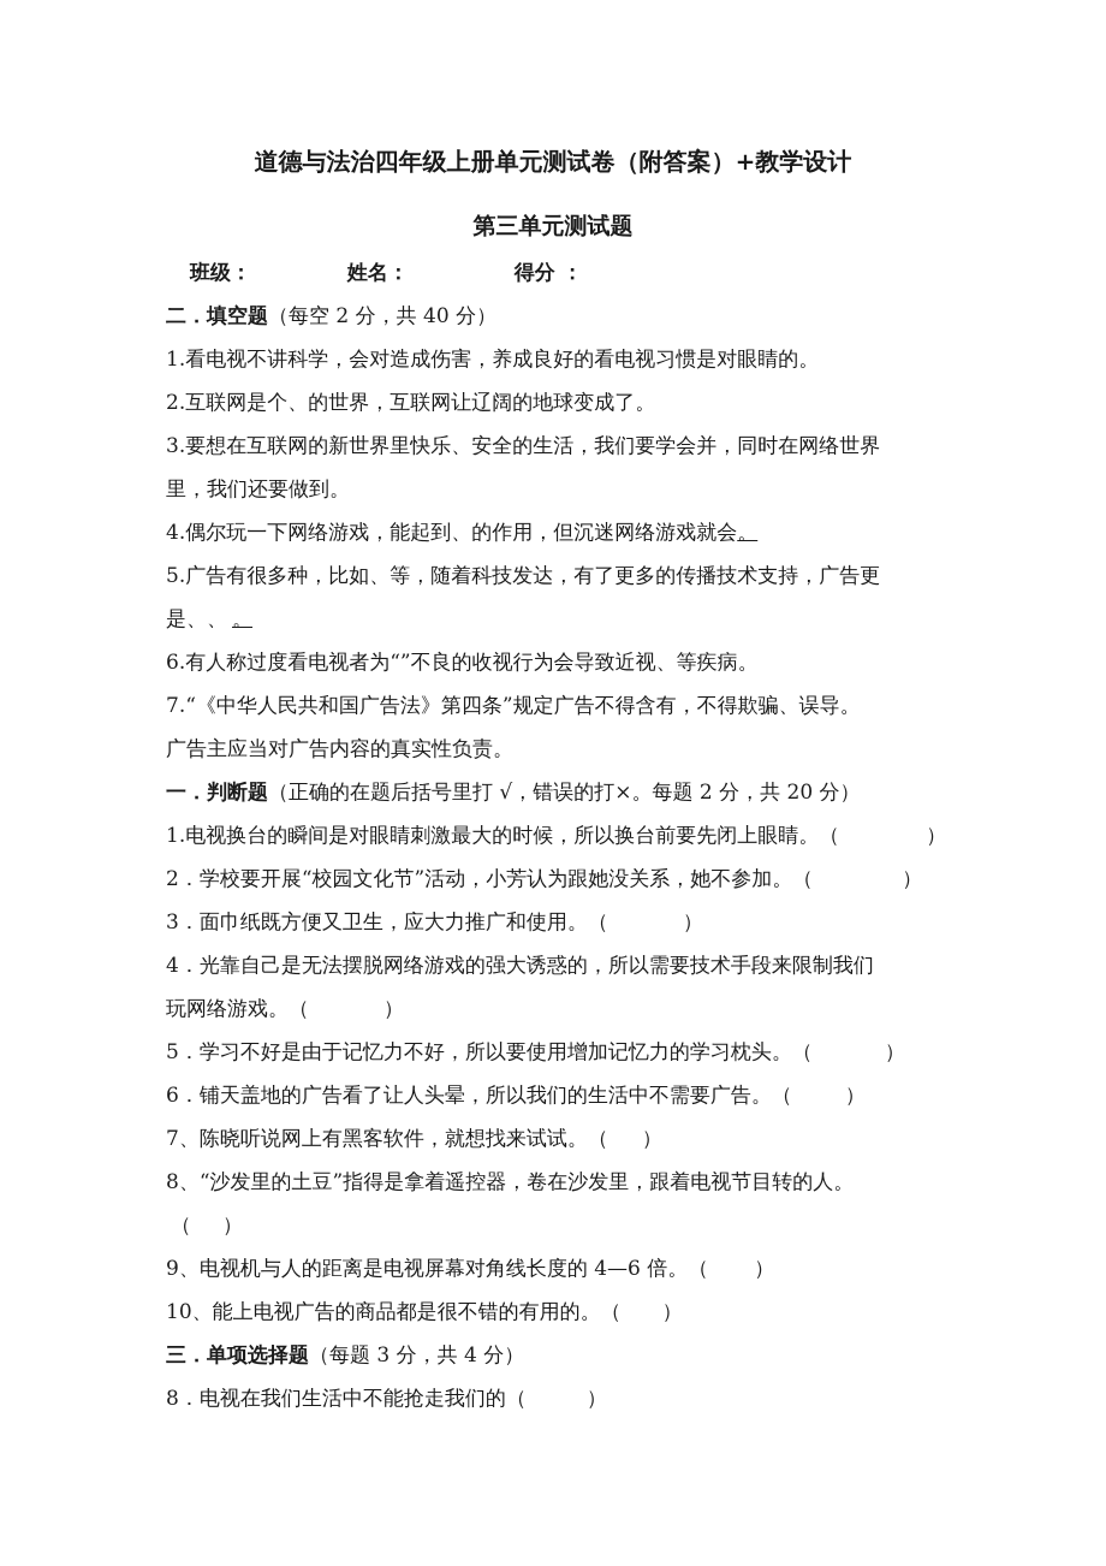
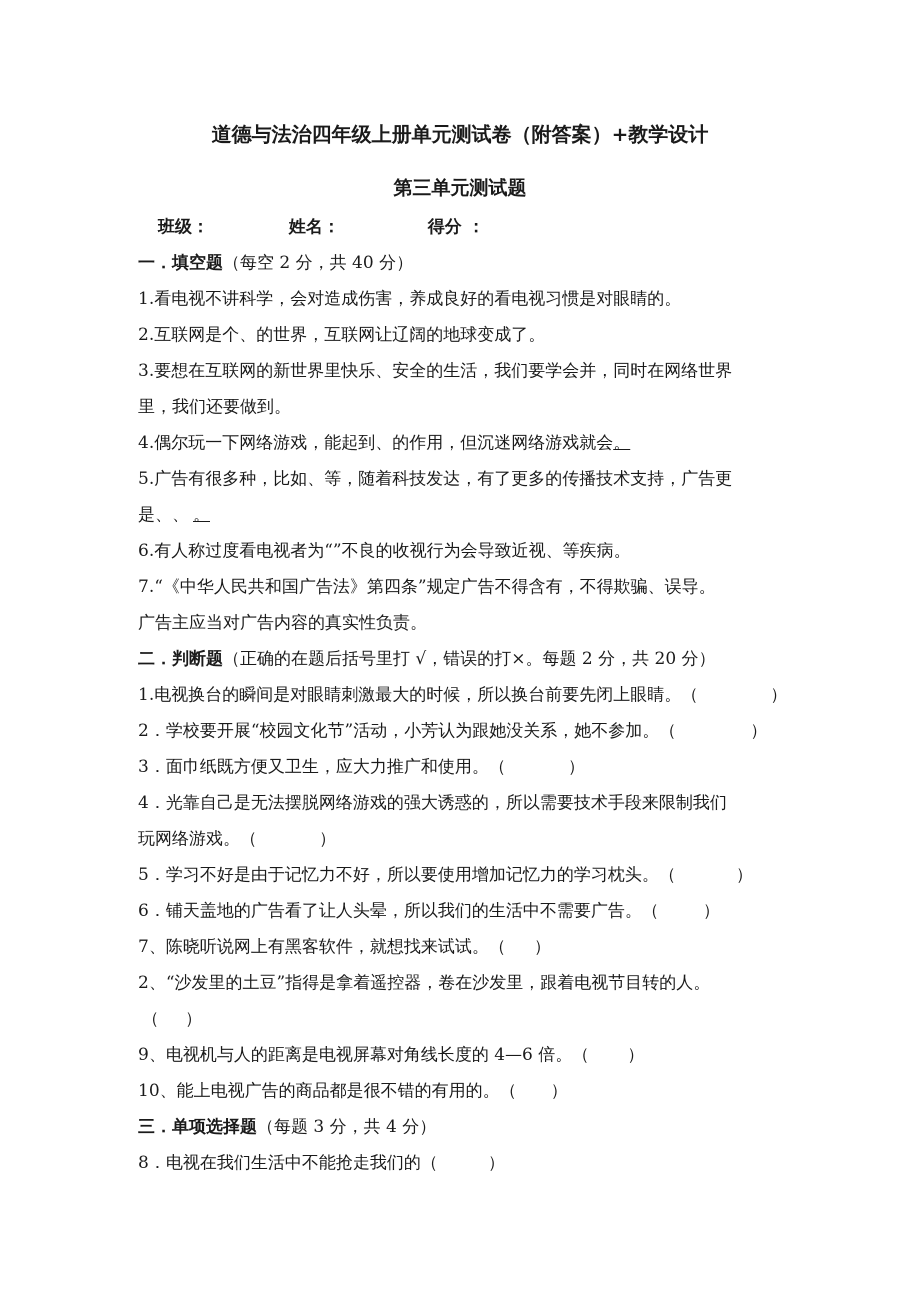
  道德与法治四年级上册单元测试卷（附答案）+教学设计
  第三单元测试题
  班级： 姓名： 得分 ：
- 二．填空题（每空 2 分，共 40 分）
+ 一．填空题（每空 2 分，共 40 分）
  1.看电视不讲科学，会对造成伤害，养成良好的看电视习惯是对眼睛的。
  2.互联网是个、的世界，互联网让辽阔的地球变成了。
  3.要想在互联网的新世界里快乐、安全的生活，我们要学会并，同时在网络世界
  里，我们还要做到。
  4.偶尔玩一下网络游戏，能起到、的作用，但沉迷网络游戏就会。
  5.广告有很多种，比如、等，随着科技发达，有了更多的传播技术支持，广告更
  是、、 。
  6.有人称过度看电视者为“”不良的收视行为会导致近视、等疾病。
  7.“《中华人民共和国广告法》第四条”规定广告不得含有，不得欺骗、误导。
  广告主应当对广告内容的真实性负责。
- 一．判断题（正确的在题后括号里打 √，错误的打×。每题 2 分，共 20 分）
+ 二．判断题（正确的在题后括号里打 √，错误的打×。每题 2 分，共 20 分）
  1.电视换台的瞬间是对眼睛刺激最大的时候，所以换台前要先闭上眼睛。（ ）
  2．学校要开展“校园文化节”活动，小芳认为跟她没关系，她不参加。（ ）
  3．面巾纸既方便又卫生，应大力推广和使用。（ ）
  4．光靠自己是无法摆脱网络游戏的强大诱惑的，所以需要技术手段来限制我们
  玩网络游戏。（ ）
  5．学习不好是由于记忆力不好，所以要使用增加记忆力的学习枕头。（ ）
  6．铺天盖地的广告看了让人头晕，所以我们的生活中不需要广告。（ ）
  7、陈晓听说网上有黑客软件，就想找来试试。（ ）
- 8、“沙发里的土豆”指得是拿着遥控器，卷在沙发里，跟着电视节目转的人。
+ 2、“沙发里的土豆”指得是拿着遥控器，卷在沙发里，跟着电视节目转的人。
  （ ）
  9、电视机与人的距离是电视屏幕对角线长度的 4—6 倍。（ ）
  10、能上电视广告的商品都是很不错的有用的。（ ）
  三．单项选择题（每题 3 分，共 4 分）
  8．电视在我们生活中不能抢走我们的（ ）
